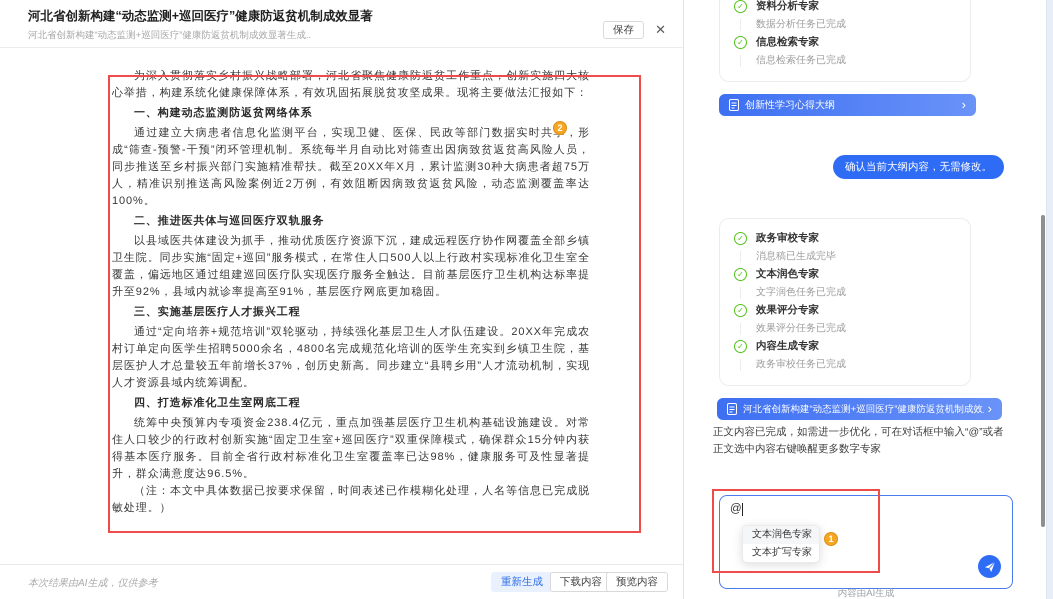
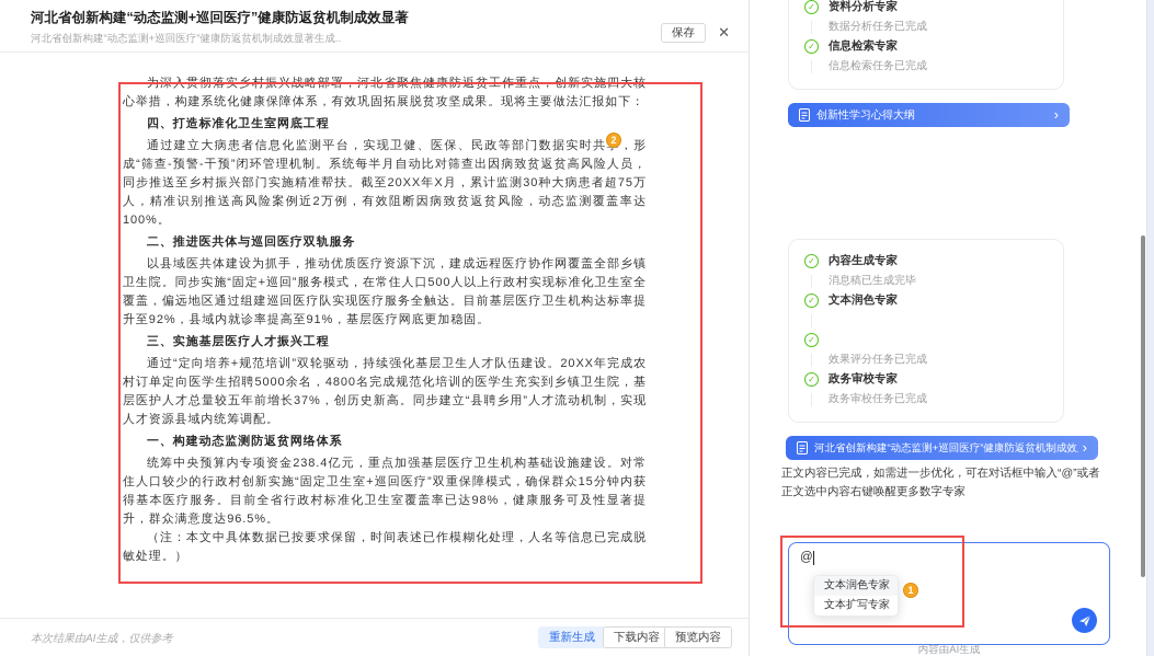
  河北省创新构建“动态监测+巡回医疗”健康防返贫机制成效显著
  河北省创新构建“动态监测+巡回医疗”健康防返贫机制成效显著生成..
  保存
  ✕
  为深入贯彻落实乡村振兴战略部署，河北省聚焦健康防返贫工作重点，创新实施四大核心举措，构建系统化健康保障体系，有效巩固拓展脱贫攻坚成果。现将主要做法汇报如下：
- 一、构建动态监测防返贫网络体系
+ 四、打造标准化卫生室网底工程
  通过建立大病患者信息化监测平台，实现卫健、医保、民政等部门数据实时共，形成“筛查-预警-干预”闭环管理机制。系统每半月自动比对筛查出因病致贫返贫高风险人员，同步推送至乡村振兴部门实施精准帮扶。截至20XX年X月，累计监测30种大病患者超75万人，精准识别推送高风险案例近2万例，有效阻断因病致贫返贫风险，动态监测覆盖率达100%。
  二、推进医共体与巡回医疗双轨服务
  以县域医共体建设为抓手，推动优质医疗资源下沉，建成远程医疗协作网覆盖全部乡镇卫生院。同步实施“固定+巡回”服务模式，在常住人口500人以上行政村实现标准化卫生室全覆盖，偏远地区通过组建巡回医疗队实现医疗服务全触达。目前基层医疗卫生机构达标率提升至92%，县域内就诊率提高至91%，基层医疗网底更加稳固。
  三、实施基层医疗人才振兴工程
  通过“定向培养+规范培训”双轮驱动，持续强化基层卫生人才队伍建设。20XX年完成农村订单定向医学生招聘5000余名，4800名完成规范化培训的医学生充实到乡镇卫生院，基层医护人才总量较五年前增长37%，创历史新高。同步建立“县聘乡用”人才流动机制，实现人才资源县域内统筹调配。
- 四、打造标准化卫生室网底工程
+ 一、构建动态监测防返贫网络体系
  统筹中央预算内专项资金238.4亿元，重点加强基层医疗卫生机构基础设施建设。对常住人口较少的行政村创新实施“固定卫生室+巡回医疗”双重保障模式，确保群众15分钟内获得基本医疗服务。目前全省行政村标准化卫生室覆盖率已达98%，健康服务可及性显著提升，群众满意度达96.5%。
  （注：本文中具体数据已按要求保留，时间表述已作模糊化处理，人名等信息已完成脱敏处理。）
  2
  本次结果由AI生成，仅供参考
  重新生成
  下载内容
  预览内容
  ✓
  资料分析专家
  数据分析任务已完成
  ✓
  信息检索专家
  信息检索任务已完成
  创新性学习心得大纲
  ›
- 确认当前大纲内容，无需修改。
  ✓
- 政务审校专家
+ 内容生成专家
  消息稿已生成完毕
  ✓
  文本润色专家
- 文字润色任务已完成
  ✓
- 效果评分专家
  效果评分任务已完成
  ✓
- 内容生成专家
+ 政务审校专家
  政务审校任务已完成
  河北省创新构建“动态监测+巡回医疗”健康防返贫机制成效
  ›
  正文内容已完成，如需进一步优化，可在对话框中输入“@”或者正文选中内容右键唤醒更多数字专家
  @
  文本润色专家
  文本扩写专家
  1
  内容由AI生成
